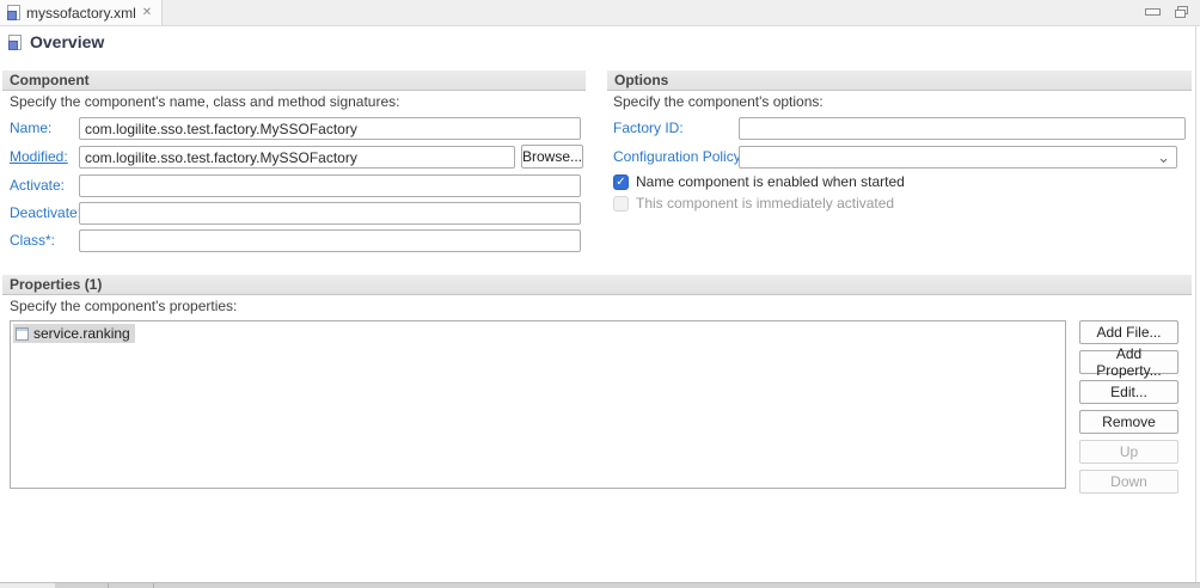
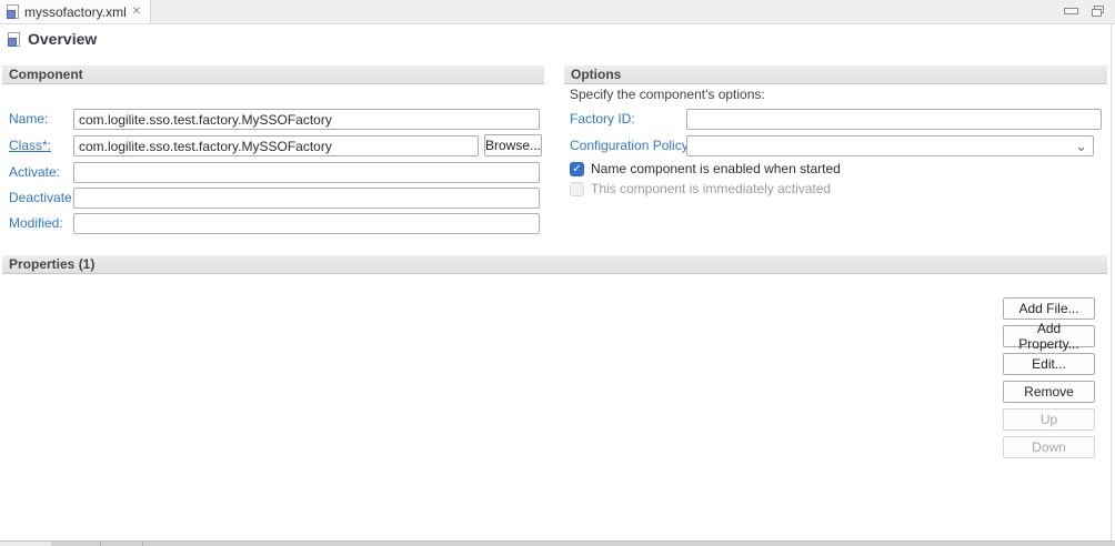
  myssofactory.xml
  ✕
  Overview
  Component
- Specify the component's name, class and method signatures:
  Name:
  com.logilite.sso.test.factory.MySSOFactory
- Modified:
+ Class*:
  com.logilite.sso.test.factory.MySSOFactory
  Browse...
  Activate:
  Deactivate
- Class*:
+ Modified:
  Options
  Specify the component's options:
  Factory ID:
  Configuration Policy
  ⌄
  ✓
  Name component is enabled when started
  This component is immediately activated
  Properties (1)
- Specify the component's properties:
- service.ranking
  Add File...
  Add Property...
  Edit...
  Remove
  Up
  Down
